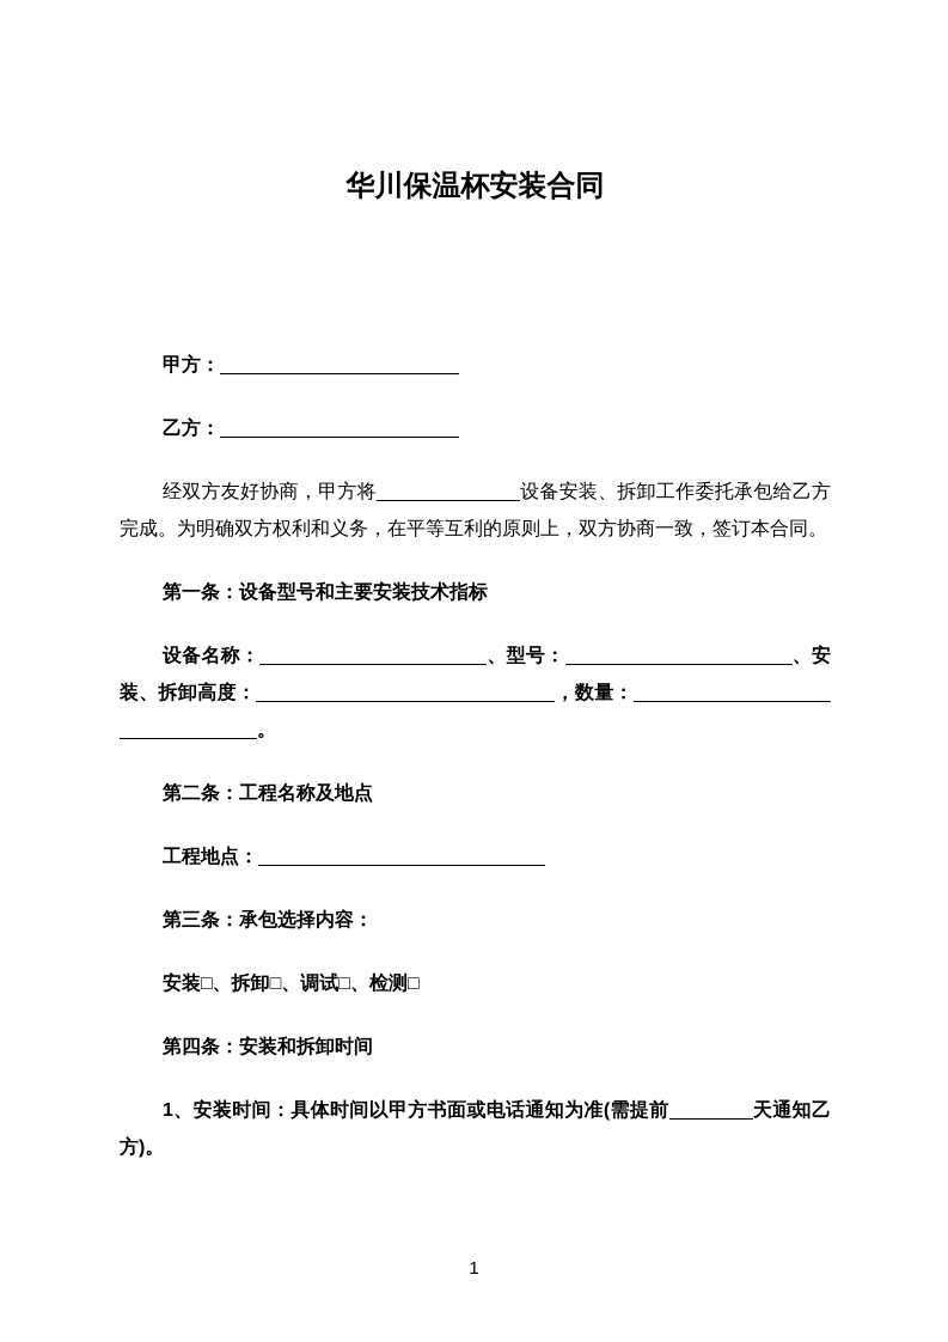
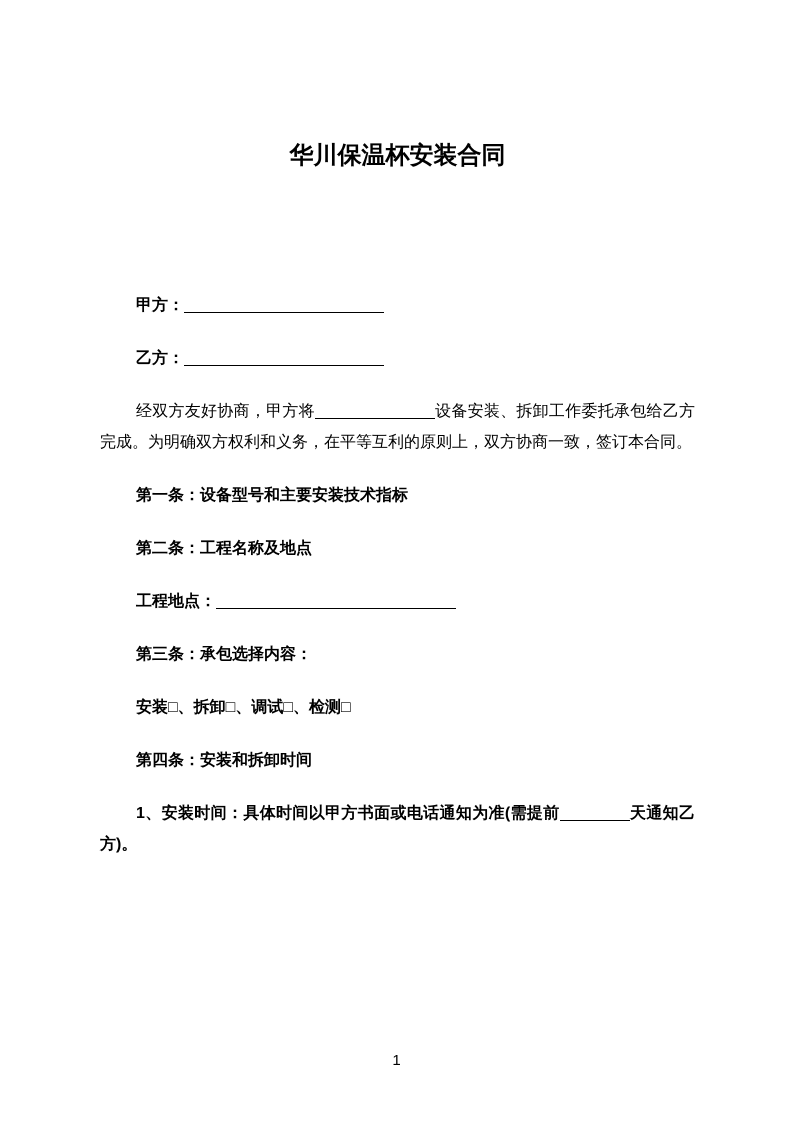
  华川保温杯安装合同
  甲方：
  乙方：
  经双方友好协商，甲方将 设备安装、拆卸工作委托承包给乙方完成。为明确双方权利和义务，在平等互利的原则上，双方协商一致，签订本合同。
  第一条：设备型号和主要安装技术指标
- 设备名称： 、型号： 、安装、拆卸高度： ，数量：。
  第二条：工程名称及地点
  工程地点：
  第三条：承包选择内容：
  安装□、拆卸□、调试□、检测□
  第四条：安装和拆卸时间
  1、安装时间：具体时间以甲方书面或电话通知为准(需提前 天通知乙方)。
  1
